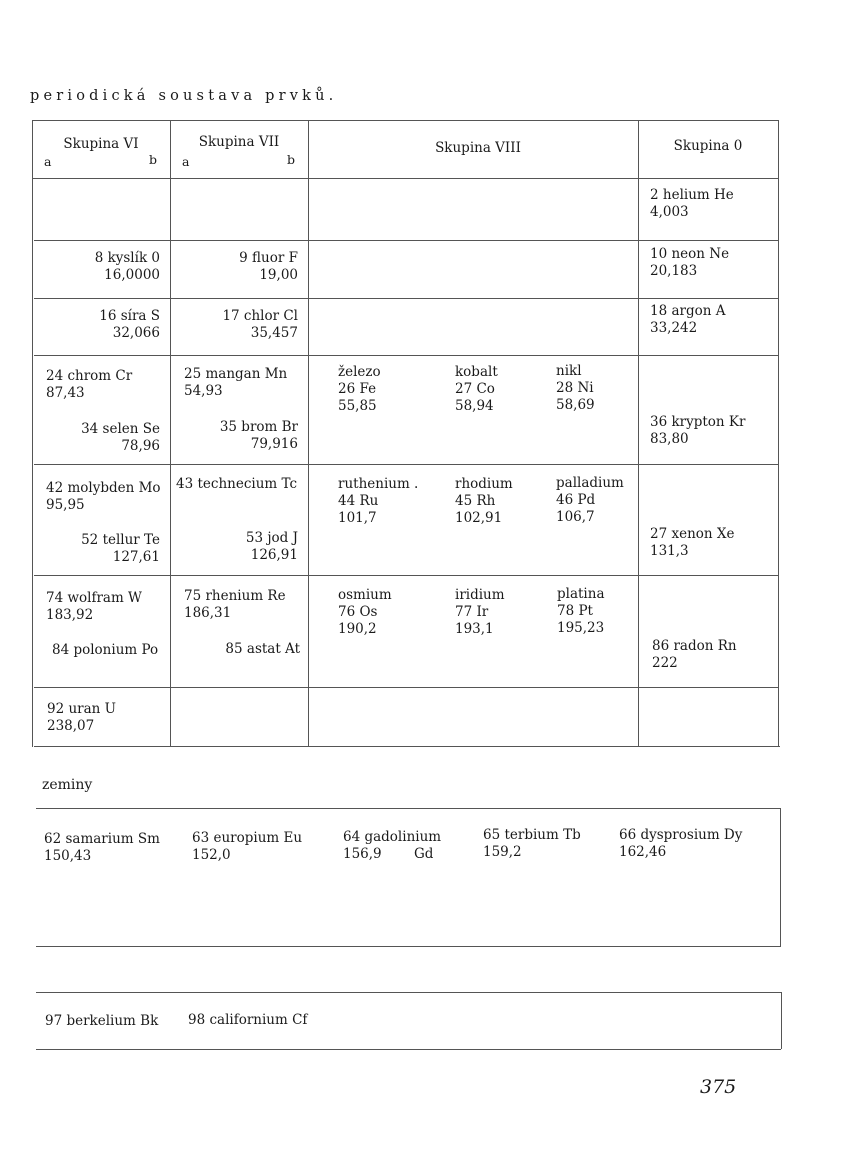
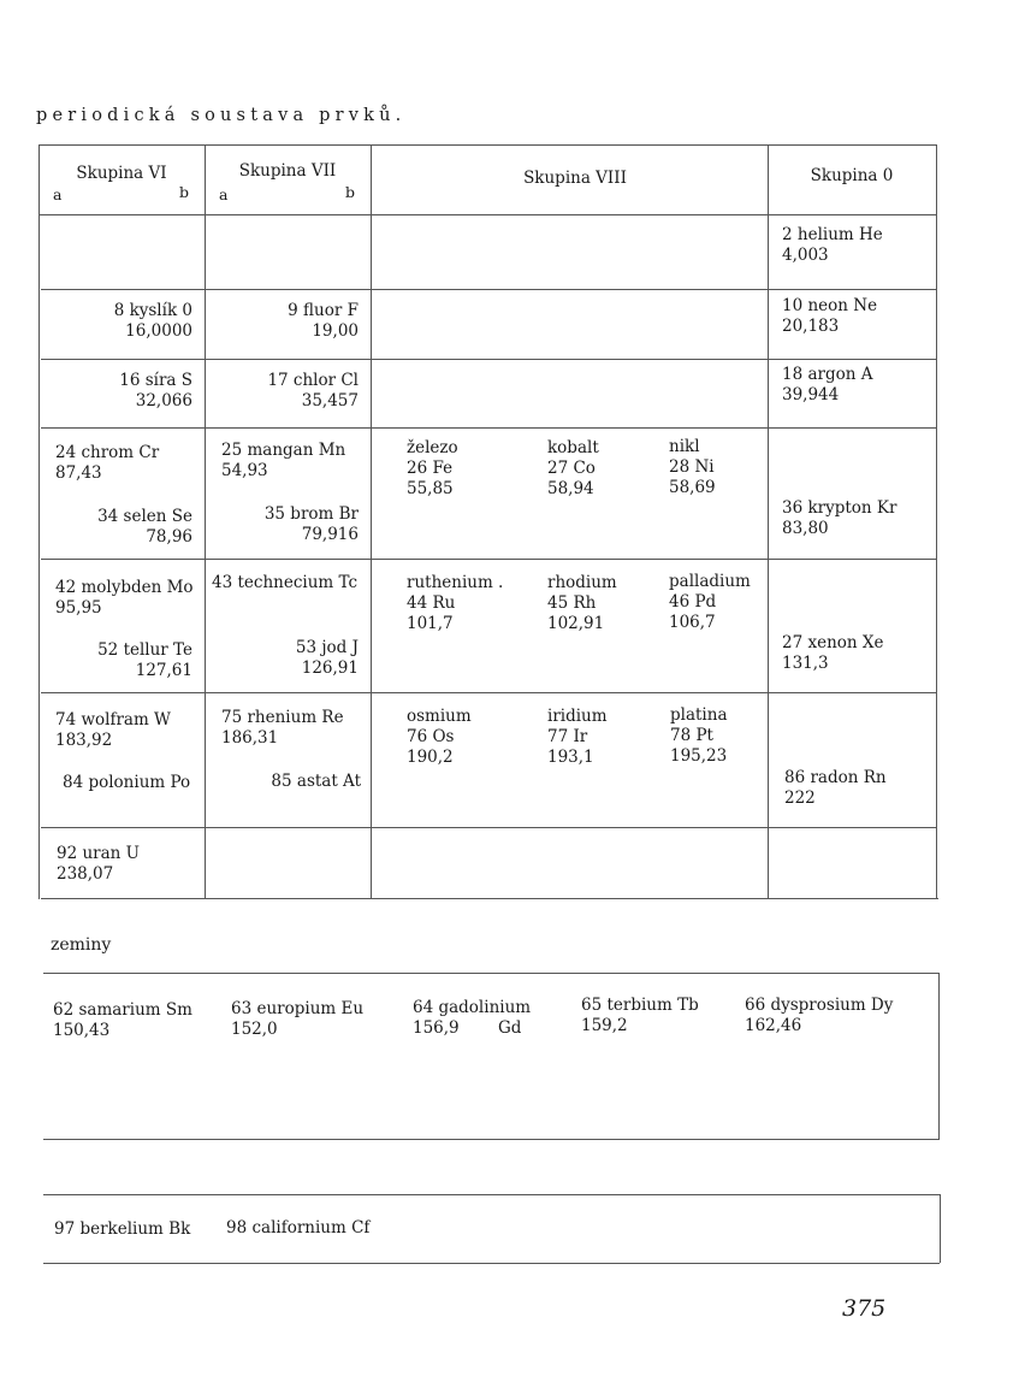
  periodická soustava prvků.
  Skupina VI
  a
  b
  Skupina VII
  a
  b
  Skupina VIII
  Skupina 0
  2 helium He
  4,003
  8 kyslík 0
  16,0000
  9 fluor F
  19,00
  10 neon Ne
  20,183
  16 síra S
  32,066
  17 chlor Cl
  35,457
  18 argon A
- 33,242
+ 39,944
  24 chrom Cr
  87,43
  34 selen Se
  78,96
  25 mangan Mn
  54,93
  35 brom Br
  79,916
  železo
  26 Fe
  55,85
  kobalt
  27 Co
  58,94
  nikl
  28 Ni
  58,69
  36 krypton Kr
  83,80
  42 molybden Mo
  95,95
  52 tellur Te
  127,61
  43 technecium Tc
  53 jod J
  126,91
  ruthenium .
  44 Ru
  101,7
  rhodium
  45 Rh
  102,91
  palladium
  46 Pd
  106,7
  27 xenon Xe
  131,3
  74 wolfram W
  183,92
  84 polonium Po
  75 rhenium Re
  186,31
  85 astat At
  osmium
  76 Os
  190,2
  iridium
  77 Ir
  193,1
  platina
  78 Pt
  195,23
  86 radon Rn
  222
  92 uran U
  238,07
  zeminy
  62 samarium Sm
  150,43
  63 europium Eu
  152,0
  64 gadolinium
  156,9 Gd
  65 terbium Tb
  159,2
  66 dysprosium Dy
  162,46
  97 berkelium Bk
  98 californium Cf
  375
